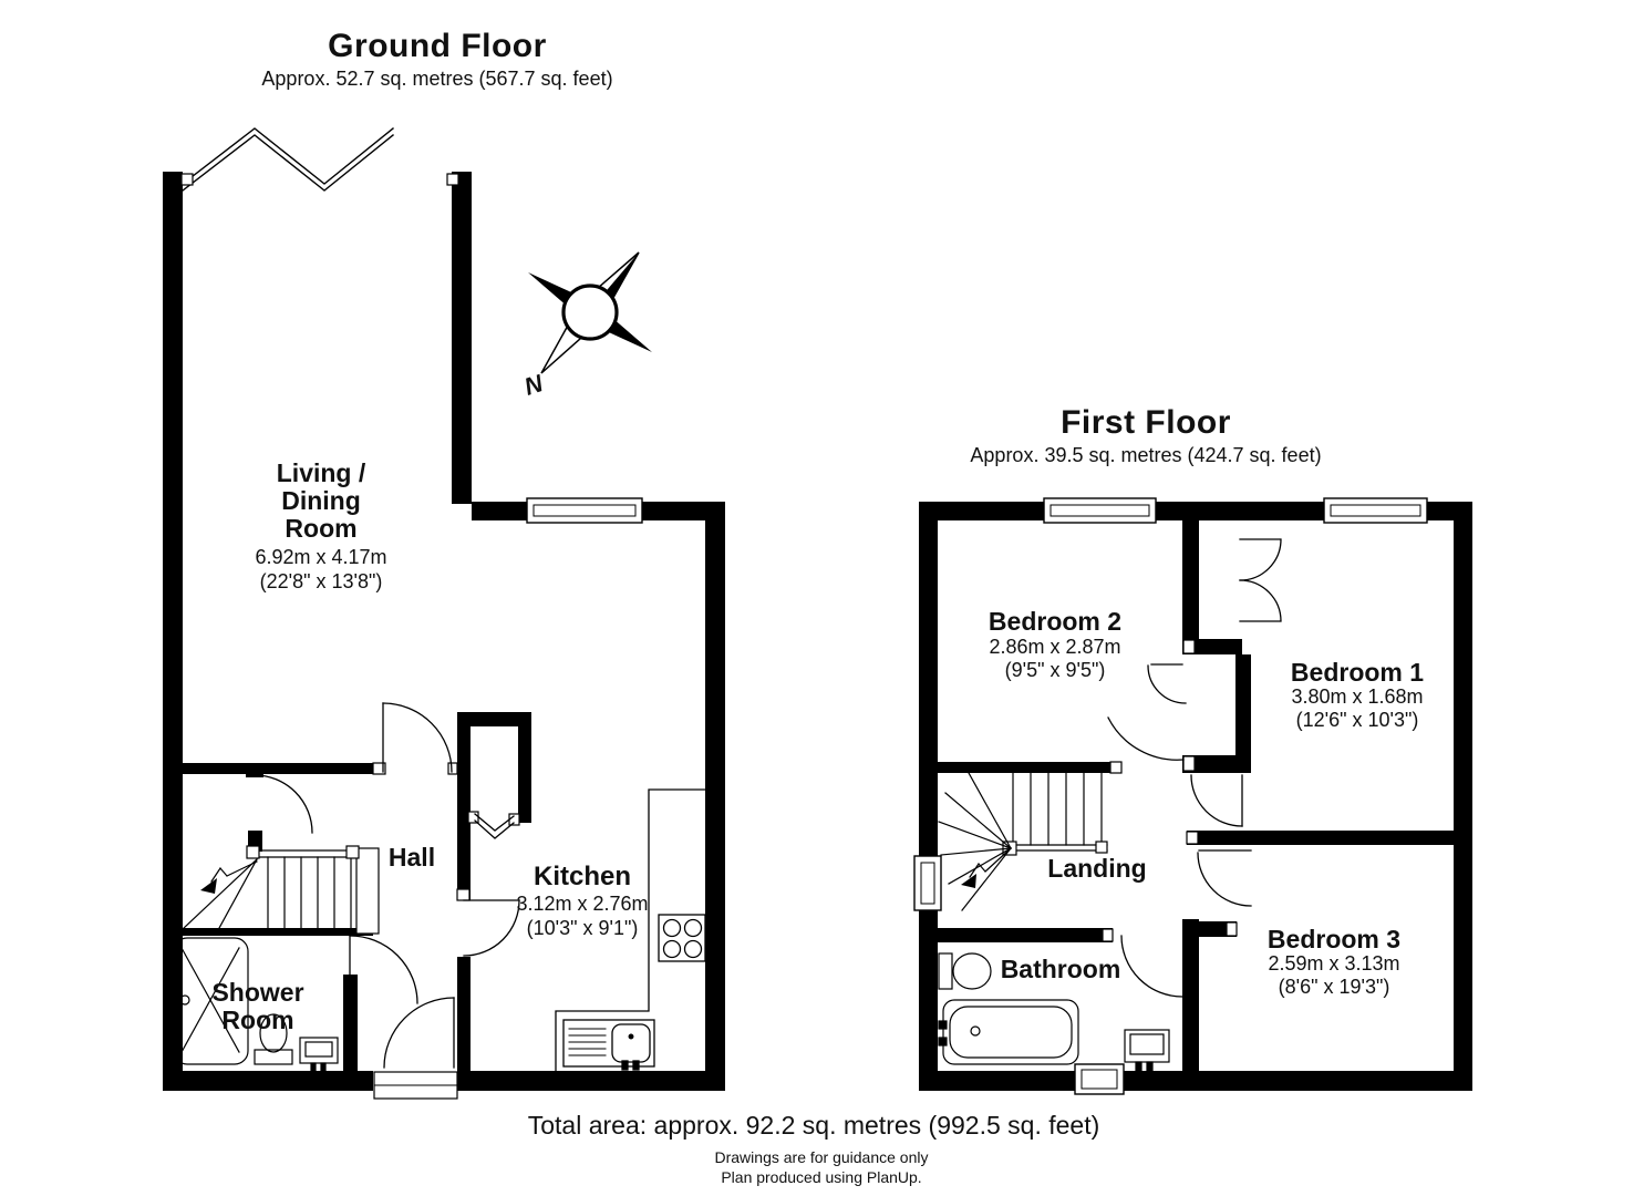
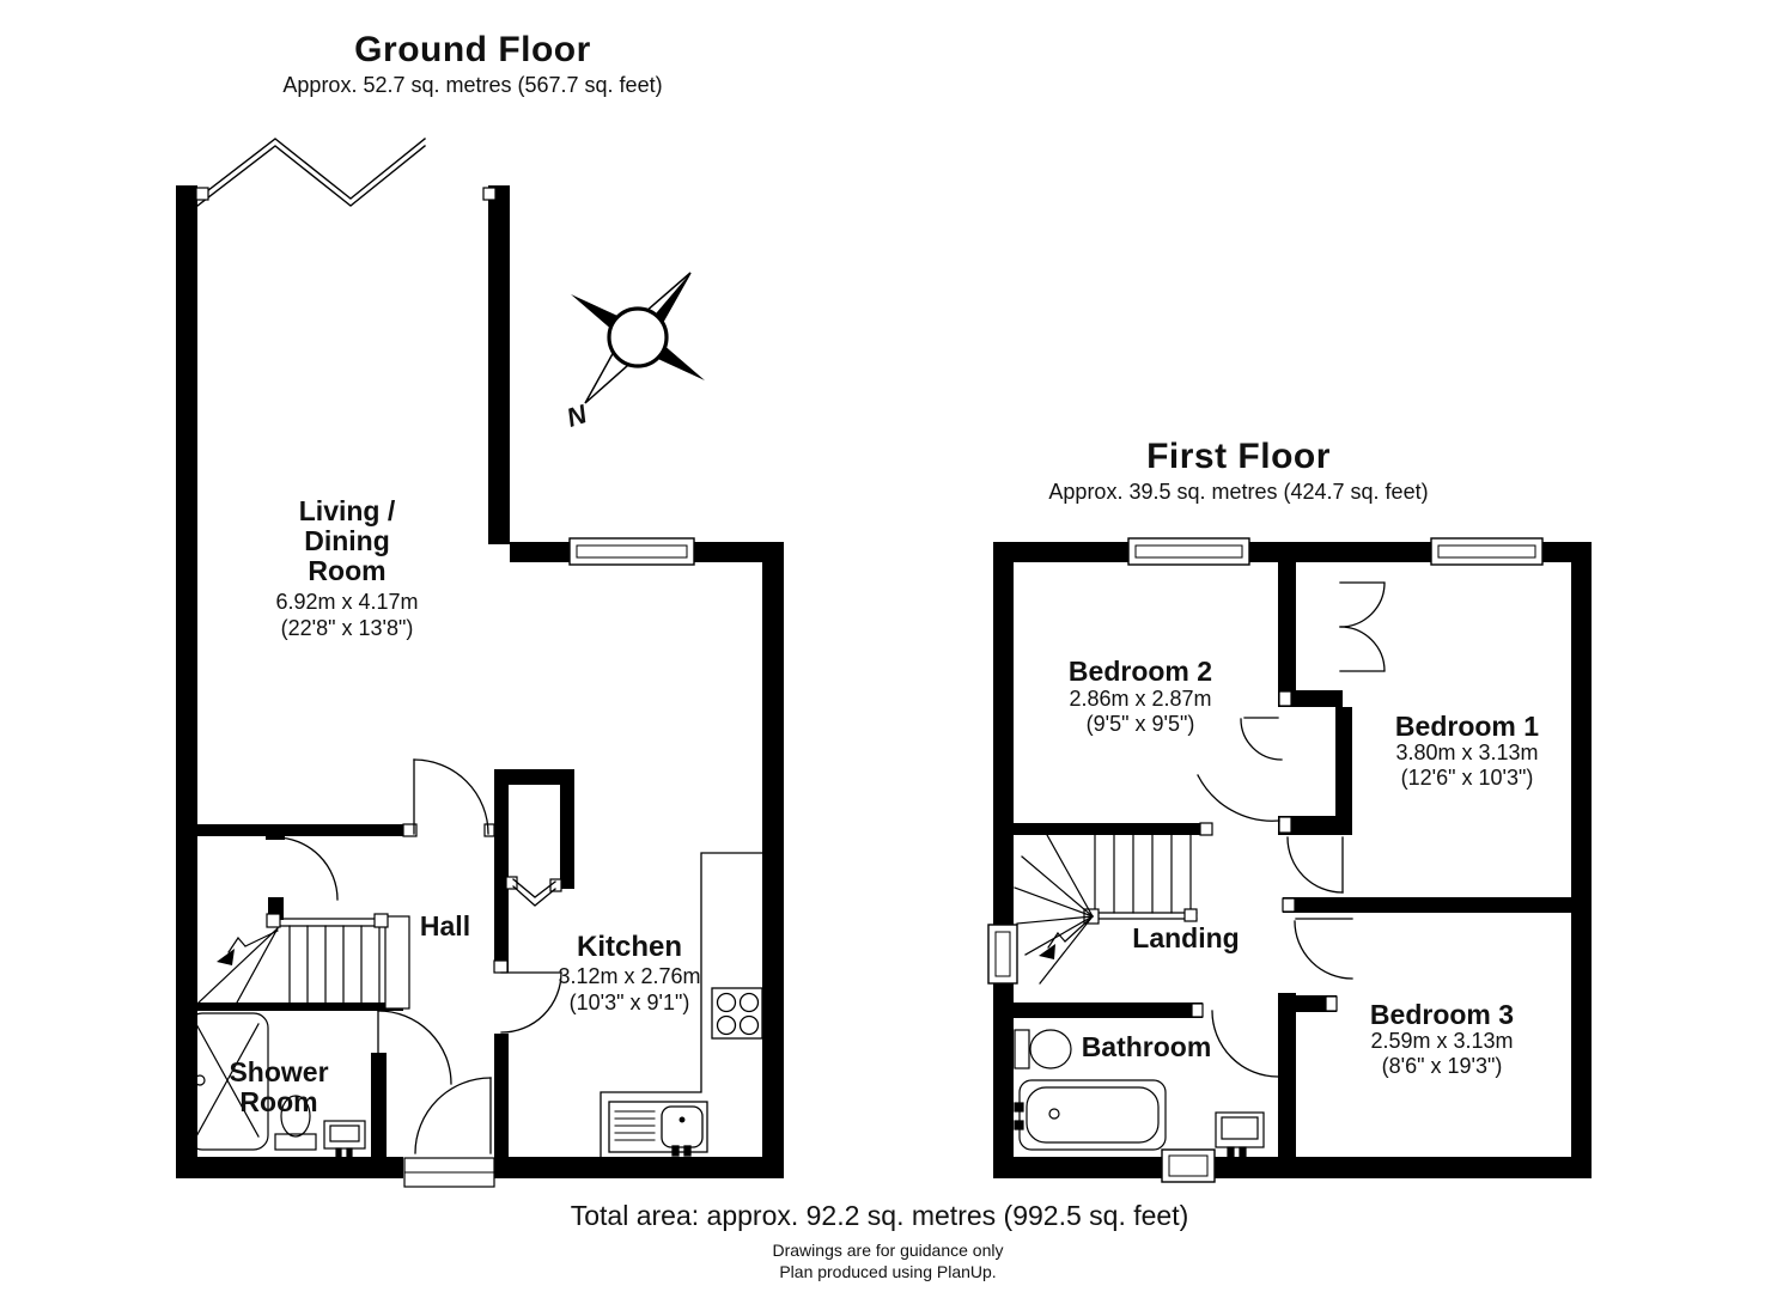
  Ground Floor
  Approx. 52.7 sq. metres (567.7 sq. feet)
  Living /
  Dining
  Room
  6.92m x 4.17m
  (22'8" x 13'8")
  Hall
  Kitchen
  3.12m x 2.76m
  (10'3" x 9'1")
  Shower
  Room
  First Floor
  Approx. 39.5 sq. metres (424.7 sq. feet)
  Bedroom 2
  2.86m x 2.87m
  (9'5" x 9'5")
  Bedroom 1
- 3.80m x 1.68m
+ 3.80m x 3.13m
  (12'6" x 10'3")
  Landing
  Bathroom
  Bedroom 3
  2.59m x 3.13m
  (8'6" x 19'3")
  Total area: approx. 92.2 sq. metres (992.5 sq. feet)
  Drawings are for guidance only
  Plan produced using PlanUp.
